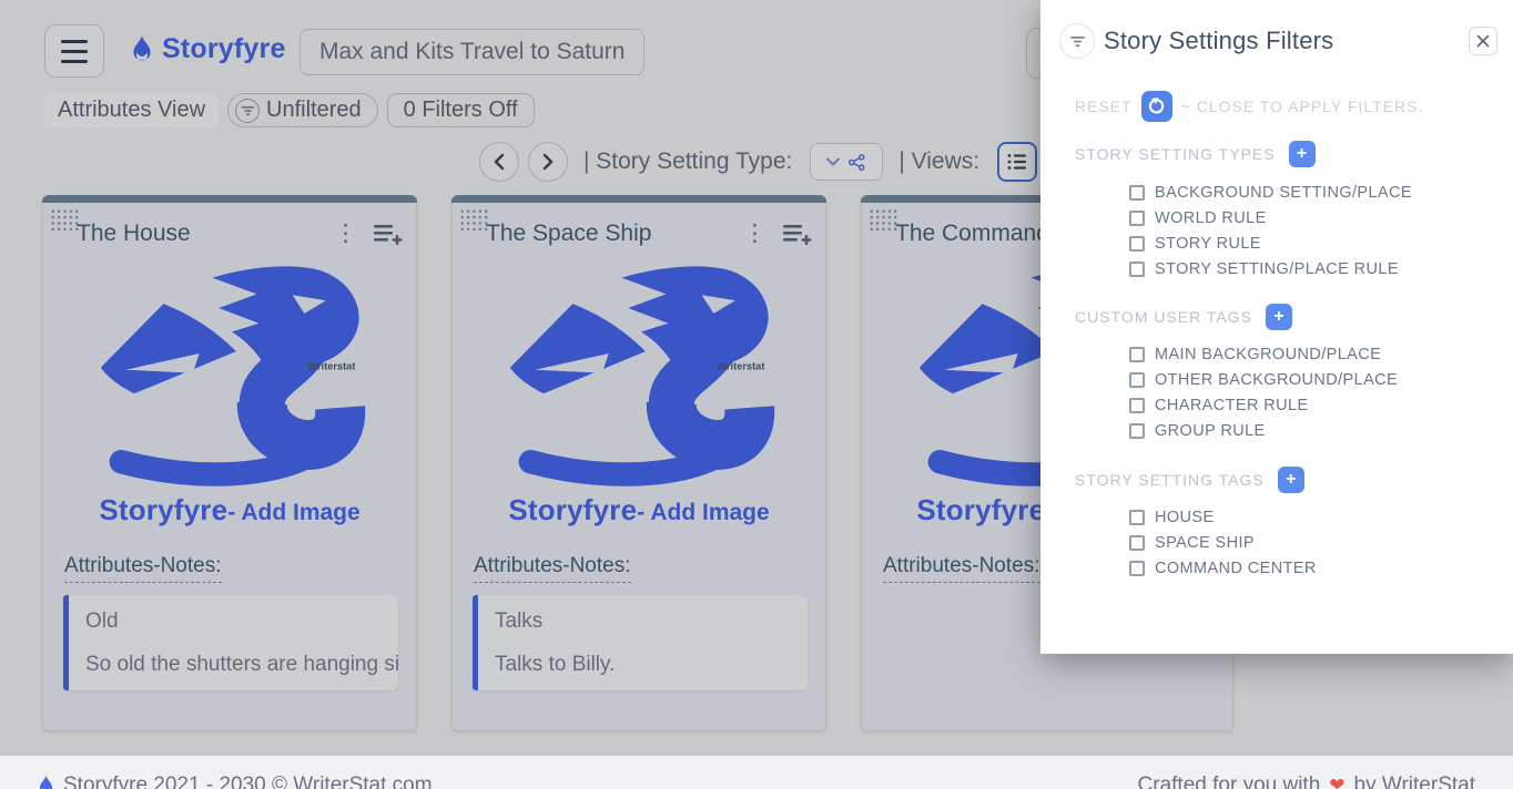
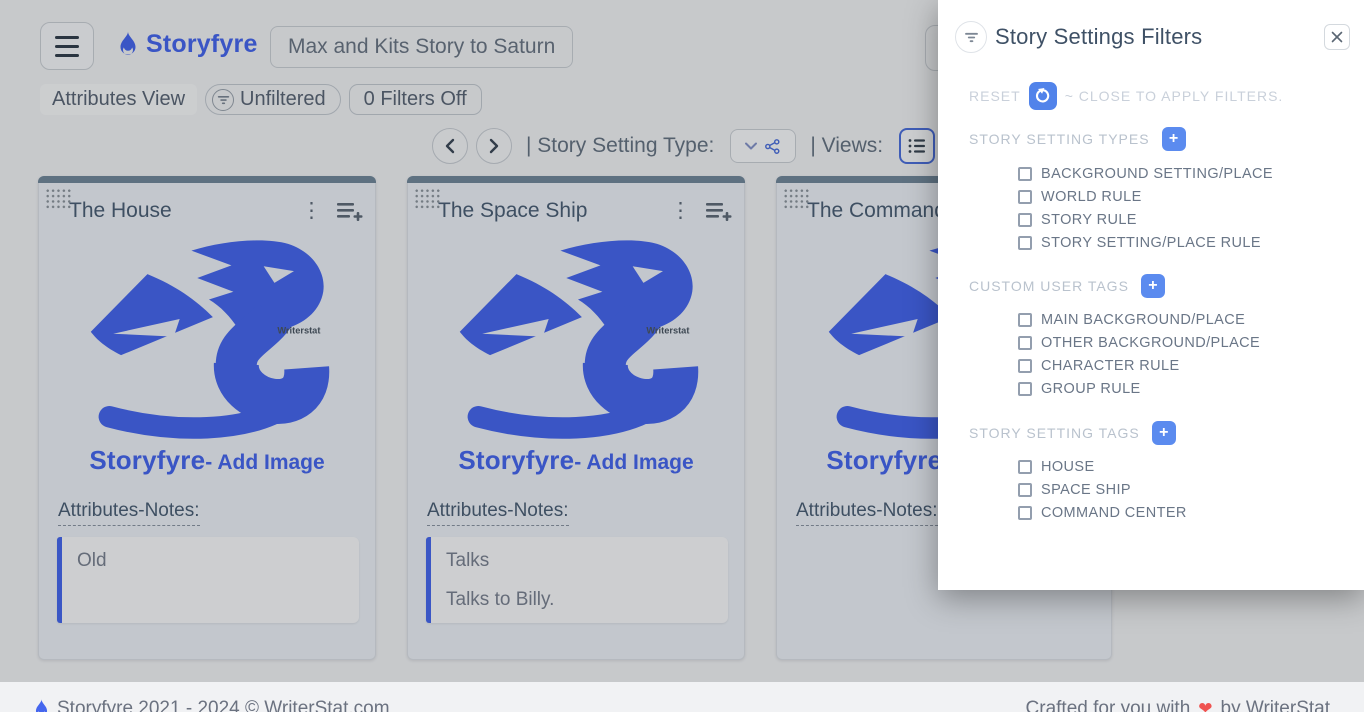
  Storyfyre
- Max and Kits Travel to Saturn
+ Max and Kits Story to Saturn
  Attributes View
  Unfiltered
  0 Filters Off
  | Story Setting Type:
  | Views:
  The House
  ⋮
  Writerstat
  Storyfyre- Add Image
  Attributes-Notes:
  Old
- So old the shutters are hanging si
  The Space Ship
  ⋮
  Writerstat
  Storyfyre- Add Image
  Attributes-Notes:
  Talks
  Talks to Billy.
  Attributes-Notes:
- Storyfyre 2021 - 2030 © WriterStat.com
+ Storyfyre 2021 - 2024 © WriterStat.com
  Crafted for you with
  ❤
  by WriterStat
  Story Settings Filters
  RESET
  ~ CLOSE TO APPLY FILTERS.
  STORY SETTING TYPES
  +
  BACKGROUND SETTING/PLACE
  WORLD RULE
  STORY RULE
  STORY SETTING/PLACE RULE
  CUSTOM USER TAGS
  +
  MAIN BACKGROUND/PLACE
  OTHER BACKGROUND/PLACE
  CHARACTER RULE
  GROUP RULE
  STORY SETTING TAGS
  +
  HOUSE
  SPACE SHIP
  COMMAND CENTER
